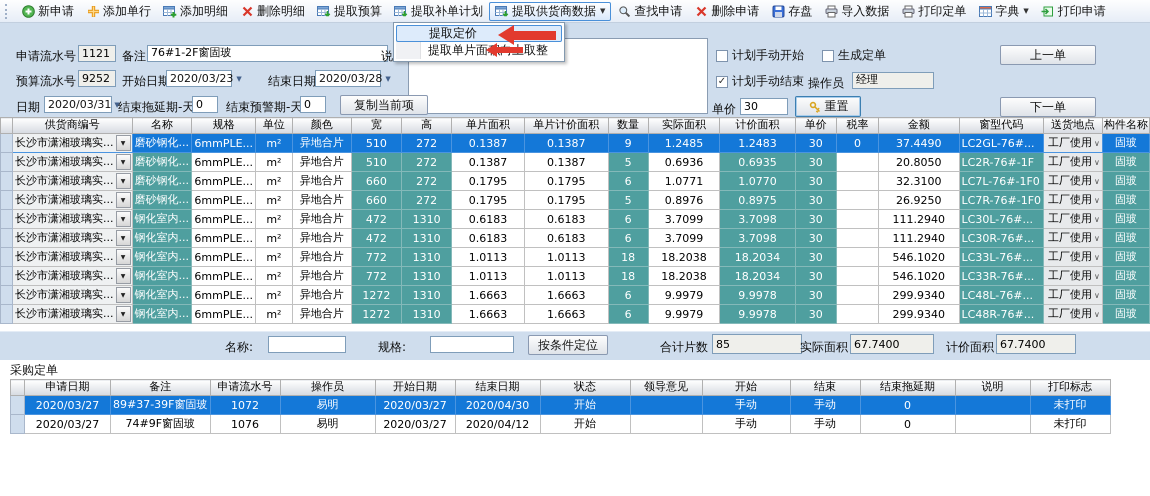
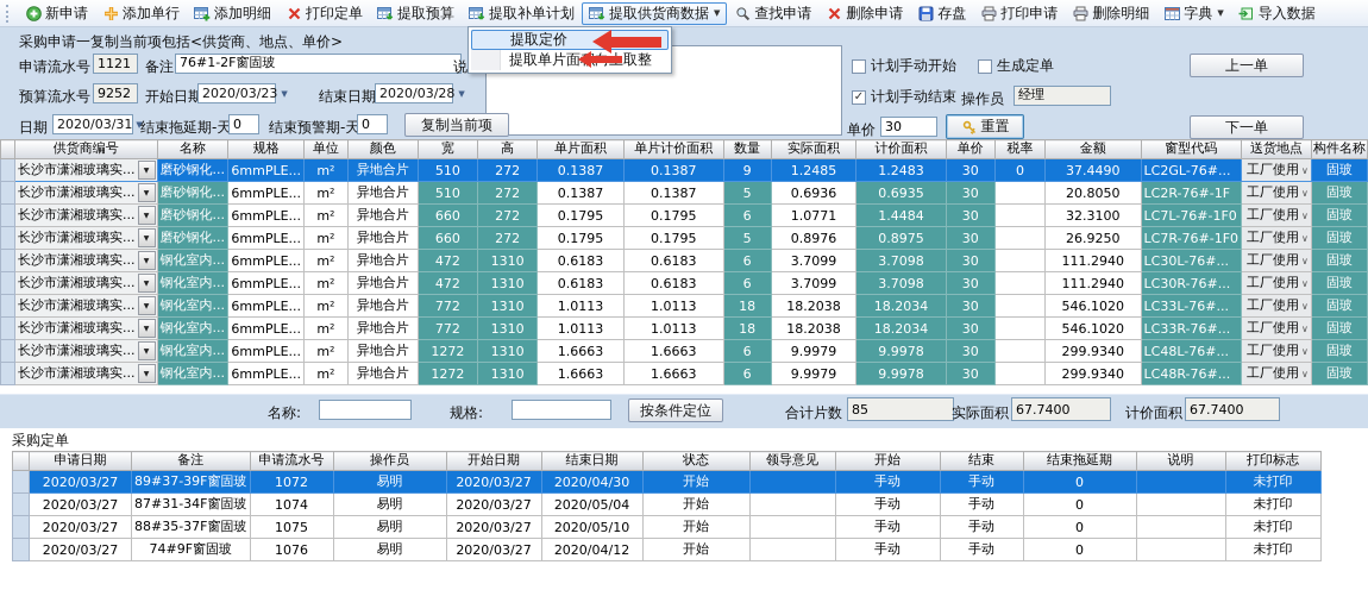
  新申请
  添加单行
  添加明细
- 删除明细
+ 打印定单
  提取预算
  提取补单计划
  提取供货商数据
  ▼
  查找申请
  删除申请
  存盘
- 导入数据
+ 打印申请
- 打印定单
+ 删除明细
  字典
  ▼
- 打印申请
+ 导入数据
+ 采购申请一复制当前项包括<供货商、地点、单价>
  申请流水号
  1121
  备注
  76#1-2F窗固玻
  预算流水号
  9252
  开始日期
  2020/03/23
  ▼
  结束日期
  2020/03/28
  ▼
  日期
  2020/03/31
  ▼
  结束拖延期-天
  0
  结束预警期-天
  0
  复制当前项
  计划手动开始
  生成定单
  ✓
  计划手动结束
  操作员
  经理
  单价
  30
  重置
  上一单
  下一单
  	供货商编号	名称	规格	单位	颜色	宽	高	单片面积	单片计价面积	数量	实际面积	计价面积	单价	税率	金额	窗型代码	送货地点	构件名称
  	长沙市潇湘玻璃实...	磨砂钢化...	6mmPLE...	m²	异地合片	510	272	0.1387	0.1387	9	1.2485	1.2483	30	0	37.4490	LC2GL-76#...	工厂使用 ∨	固玻
  	长沙市潇湘玻璃实...	磨砂钢化...	6mmPLE...	m²	异地合片	510	272	0.1387	0.1387	5	0.6936	0.6935	30		20.8050	LC2R-76#-1F	工厂使用 ∨	固玻
- 	长沙市潇湘玻璃实...	磨砂钢化...	6mmPLE...	m²	异地合片	660	272	0.1795	0.1795	6	1.0771	1.0770	30		32.3100	LC7L-76#-1F0	工厂使用 ∨	固玻
+ 	长沙市潇湘玻璃实...	磨砂钢化...	6mmPLE...	m²	异地合片	660	272	0.1795	0.1795	6	1.0771	1.4484	30		32.3100	LC7L-76#-1F0	工厂使用 ∨	固玻
  	长沙市潇湘玻璃实...	磨砂钢化...	6mmPLE...	m²	异地合片	660	272	0.1795	0.1795	5	0.8976	0.8975	30		26.9250	LC7R-76#-1F0	工厂使用 ∨	固玻
  	长沙市潇湘玻璃实...	钢化室内...	6mmPLE...	m²	异地合片	472	1310	0.6183	0.6183	6	3.7099	3.7098	30		111.2940	LC30L-76#...	工厂使用 ∨	固玻
  	长沙市潇湘玻璃实...	钢化室内...	6mmPLE...	m²	异地合片	472	1310	0.6183	0.6183	6	3.7099	3.7098	30		111.2940	LC30R-76#...	工厂使用 ∨	固玻
  	长沙市潇湘玻璃实...	钢化室内...	6mmPLE...	m²	异地合片	772	1310	1.0113	1.0113	18	18.2038	18.2034	30		546.1020	LC33L-76#...	工厂使用 ∨	固玻
  	长沙市潇湘玻璃实...	钢化室内...	6mmPLE...	m²	异地合片	772	1310	1.0113	1.0113	18	18.2038	18.2034	30		546.1020	LC33R-76#...	工厂使用 ∨	固玻
  	长沙市潇湘玻璃实...	钢化室内...	6mmPLE...	m²	异地合片	1272	1310	1.6663	1.6663	6	9.9979	9.9978	30		299.9340	LC48L-76#...	工厂使用 ∨	固玻
  	长沙市潇湘玻璃实...	钢化室内...	6mmPLE...	m²	异地合片	1272	1310	1.6663	1.6663	6	9.9979	9.9978	30		299.9340	LC48R-76#...	工厂使用 ∨	固玻
  名称:
  规格:
  按条件定位
  合计片数
  85
  实际面积
  67.7400
  计价面积
  67.7400
  采购定单
  	申请日期	备注	申请流水号	操作员	开始日期	结束日期	状态	领导意见	开始	结束	结束拖延期	说明	打印标志
  	2020/03/27	89#37-39F窗固玻	1072	易明	2020/03/27	2020/04/30	开始		手动	手动	0		未打印
+ 	2020/03/27	87#31-34F窗固玻	1074	易明	2020/03/27	2020/05/04	开始		手动	手动	0		未打印
+ 	2020/03/27	88#35-37F窗固玻	1075	易明	2020/03/27	2020/05/10	开始		手动	手动	0		未打印
  	2020/03/27	74#9F窗固玻	1076	易明	2020/03/27	2020/04/12	开始		手动	手动	0		未打印
  提取定价
  提取单片面积取整
